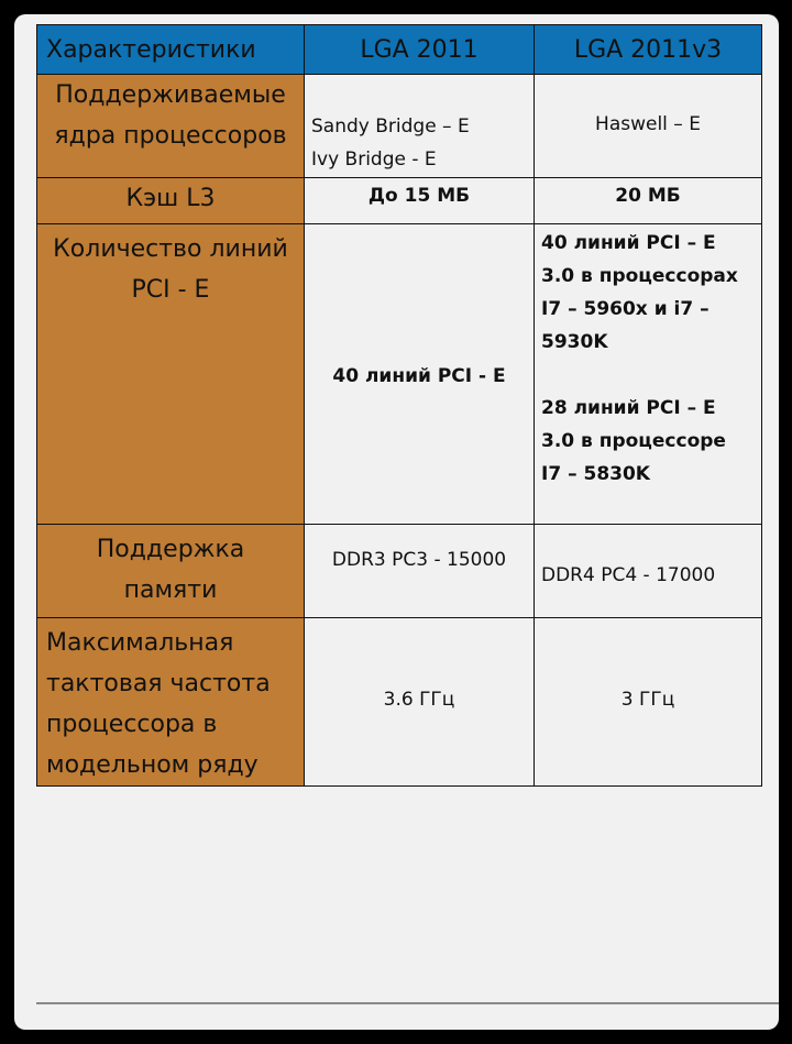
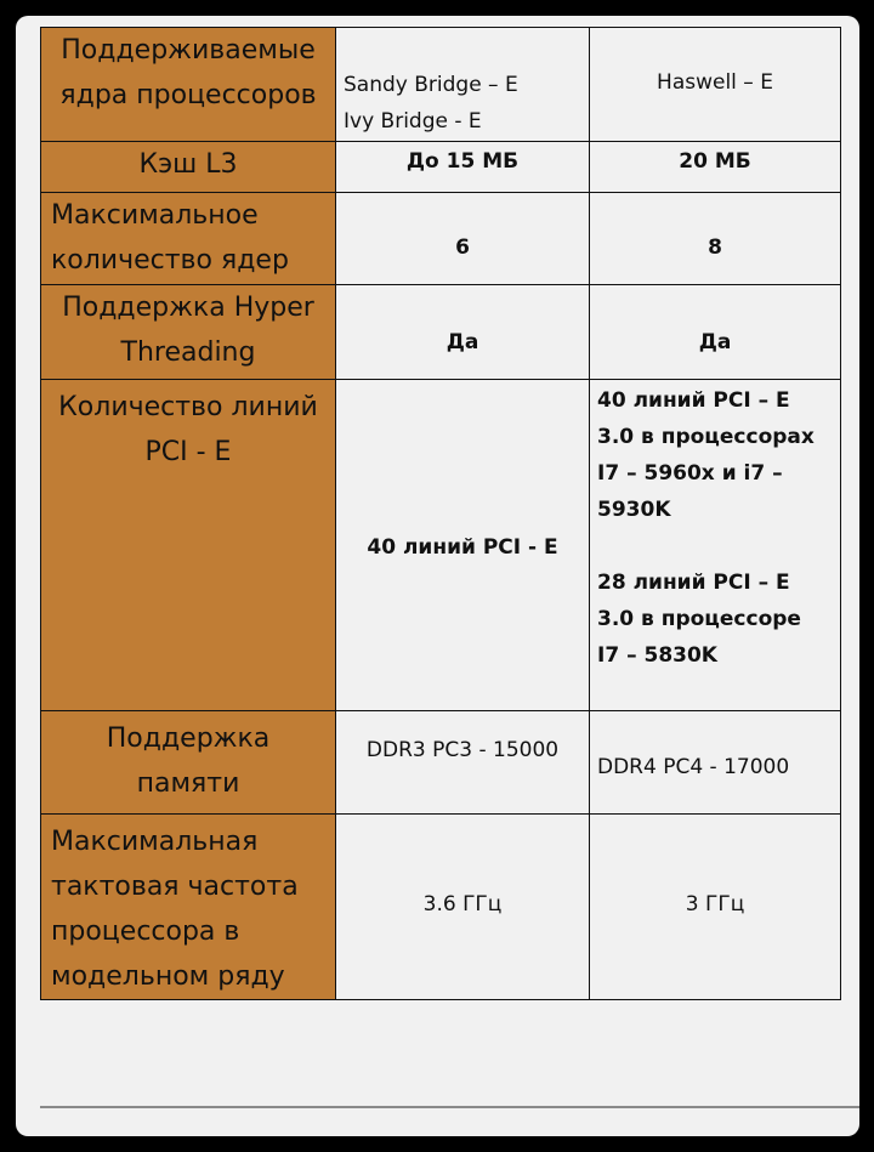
- Характеристики	LGA 2011	LGA 2011v3
  Поддерживаемые ядра процессоров	Sandy Bridge – E Ivy Bridge - E	Haswell – E
  Кэш L3	До 15 МБ	20 МБ
+ Максимальное количество ядер	6	8
+ Поддержка Hyper Threading	Да	Да
  Количество линий PCI - E	40 линий PCI - E	40 линий PCI – E 3.0 в процессорах I7 – 5960x и i7 – 5930K 28 линий PCI – E 3.0 в процессоре I7 – 5830K
  Поддержка памяти	DDR3 PC3 - 15000	DDR4 PC4 - 17000
  Максимальная тактовая частота процессора в модельном ряду	3.6 ГГц	3 ГГц
